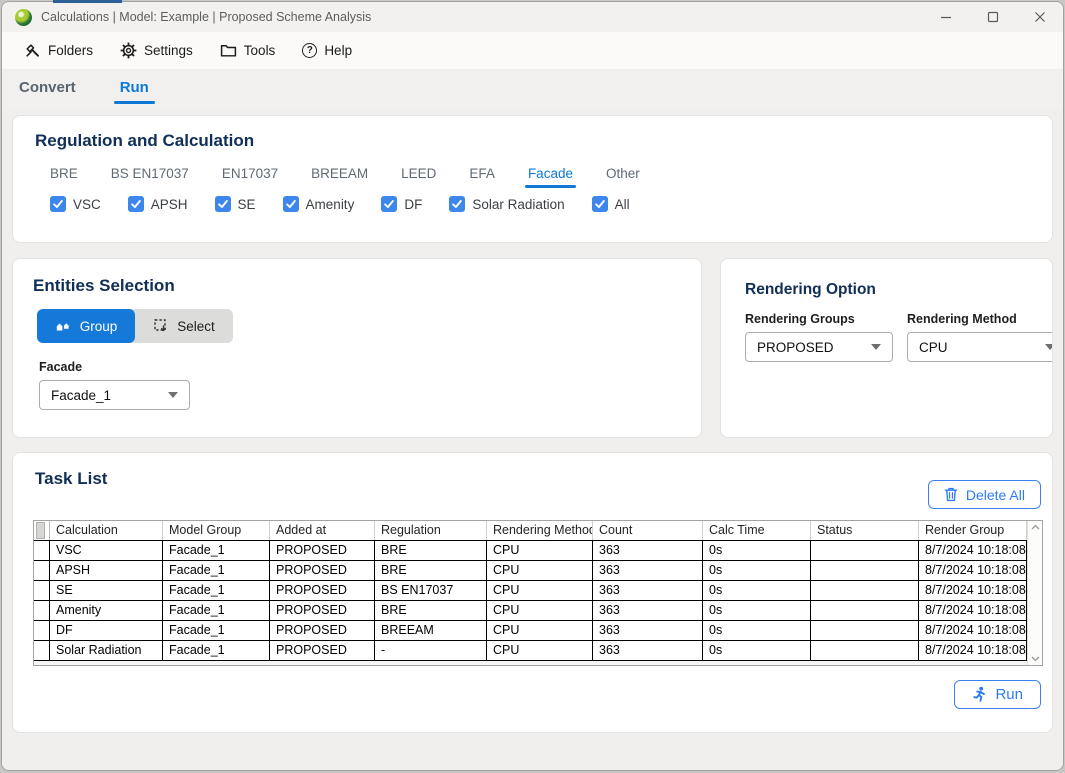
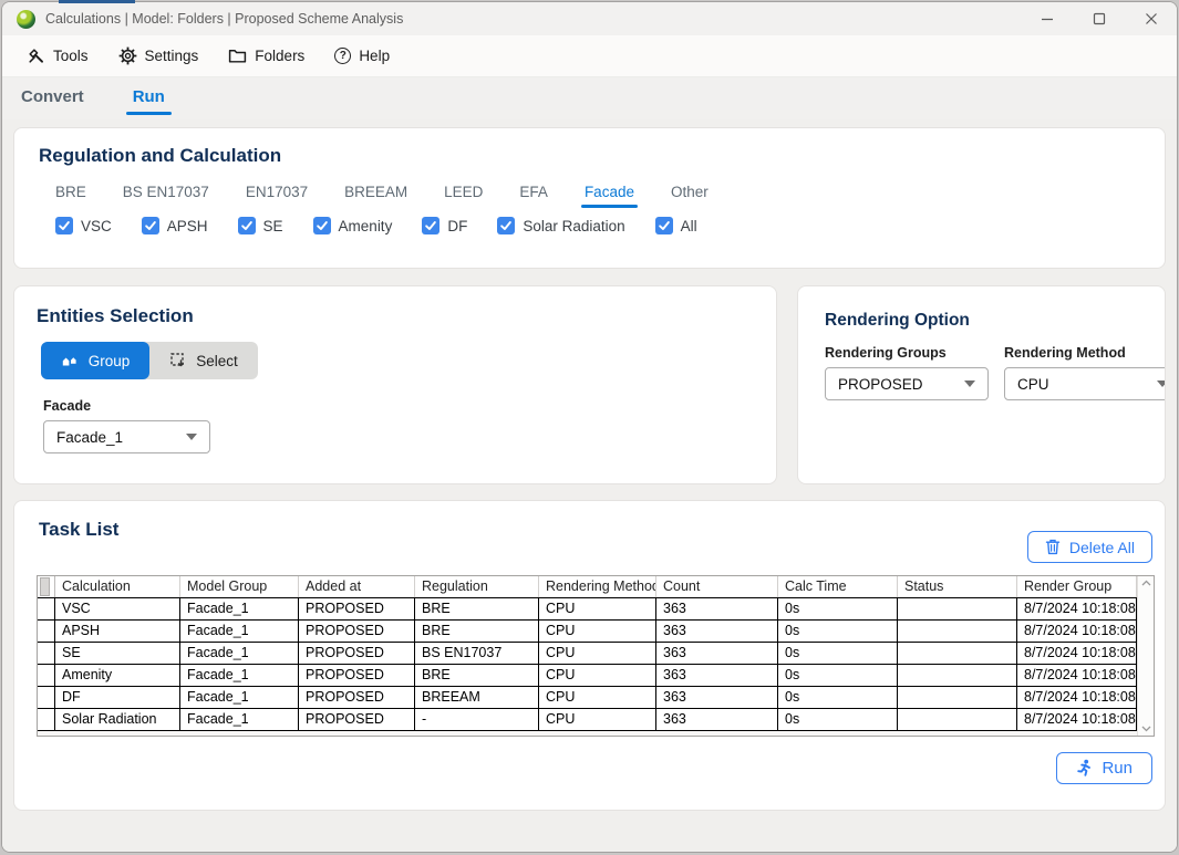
- Calculations | Model: Example | Proposed Scheme Analysis
+ Calculations | Model: Folders | Proposed Scheme Analysis
- Folders
+ Tools
  Settings
- Tools
+ Folders
  ?
  Help
  Convert
  Run
  Regulation and Calculation
  BRE
  BS EN17037
  EN17037
  BREEAM
  LEED
  EFA
  Facade
  Other
  VSC
  APSH
  SE
  Amenity
  DF
  Solar Radiation
  All
  Entities Selection
  Group
  Select
  Facade
  Facade_1
  Rendering Option
  Rendering Groups
  PROPOSED
  Rendering Method
  CPU
  Task List
  Delete All
  Calculation
  Model Group
  Added at
  Regulation
  Rendering Method
  Count
  Calc Time
  Status
  Render Group
  VSC
  Facade_1
  PROPOSED
  BRE
  CPU
  363
  0s
  8/7/2024 10:18:08
  APSH
  Facade_1
  PROPOSED
  BRE
  CPU
  363
  0s
  8/7/2024 10:18:08
  SE
  Facade_1
  PROPOSED
  BS EN17037
  CPU
  363
  0s
  8/7/2024 10:18:08
  Amenity
  Facade_1
  PROPOSED
  BRE
  CPU
  363
  0s
  8/7/2024 10:18:08
  DF
  Facade_1
  PROPOSED
  BREEAM
  CPU
  363
  0s
  8/7/2024 10:18:08
  Solar Radiation
  Facade_1
  PROPOSED
  -
  CPU
  363
  0s
  8/7/2024 10:18:08
  Run
